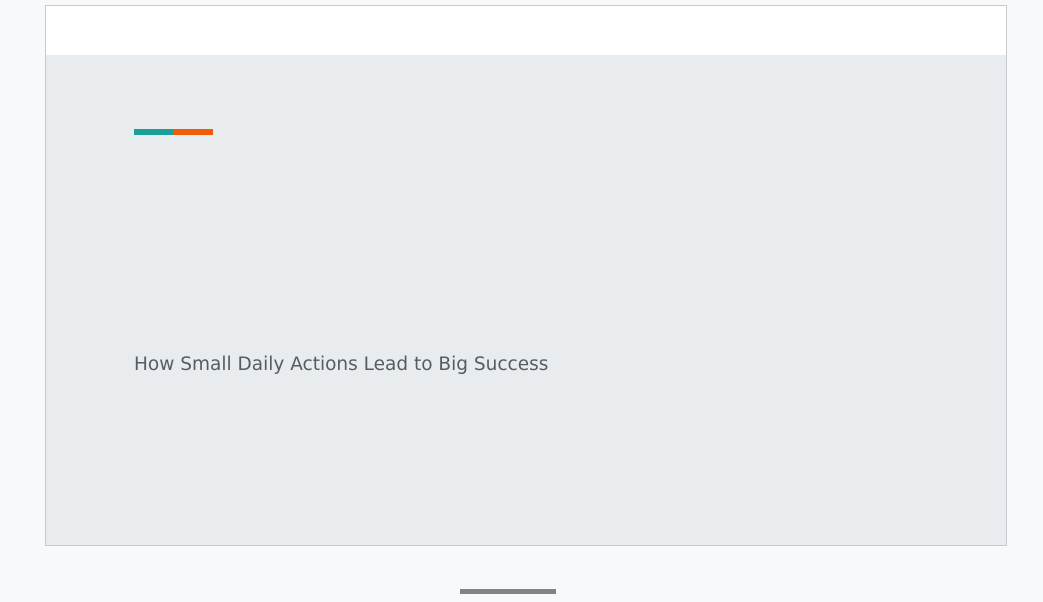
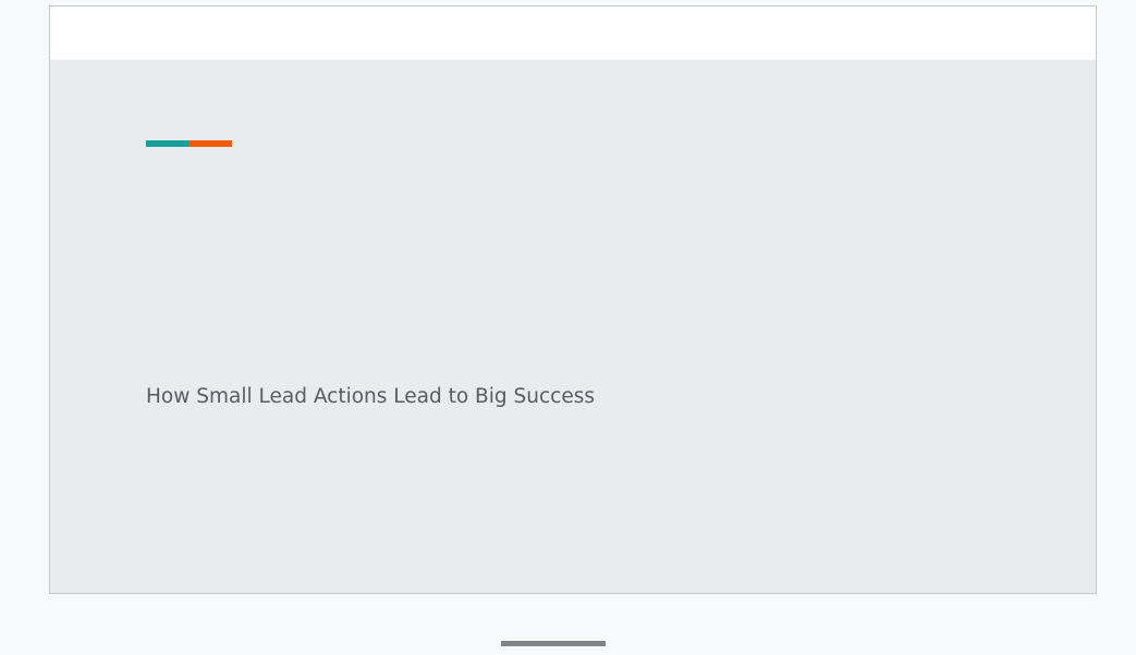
- How Small Daily Actions Lead to Big Success
+ How Small Lead Actions Lead to Big Success
